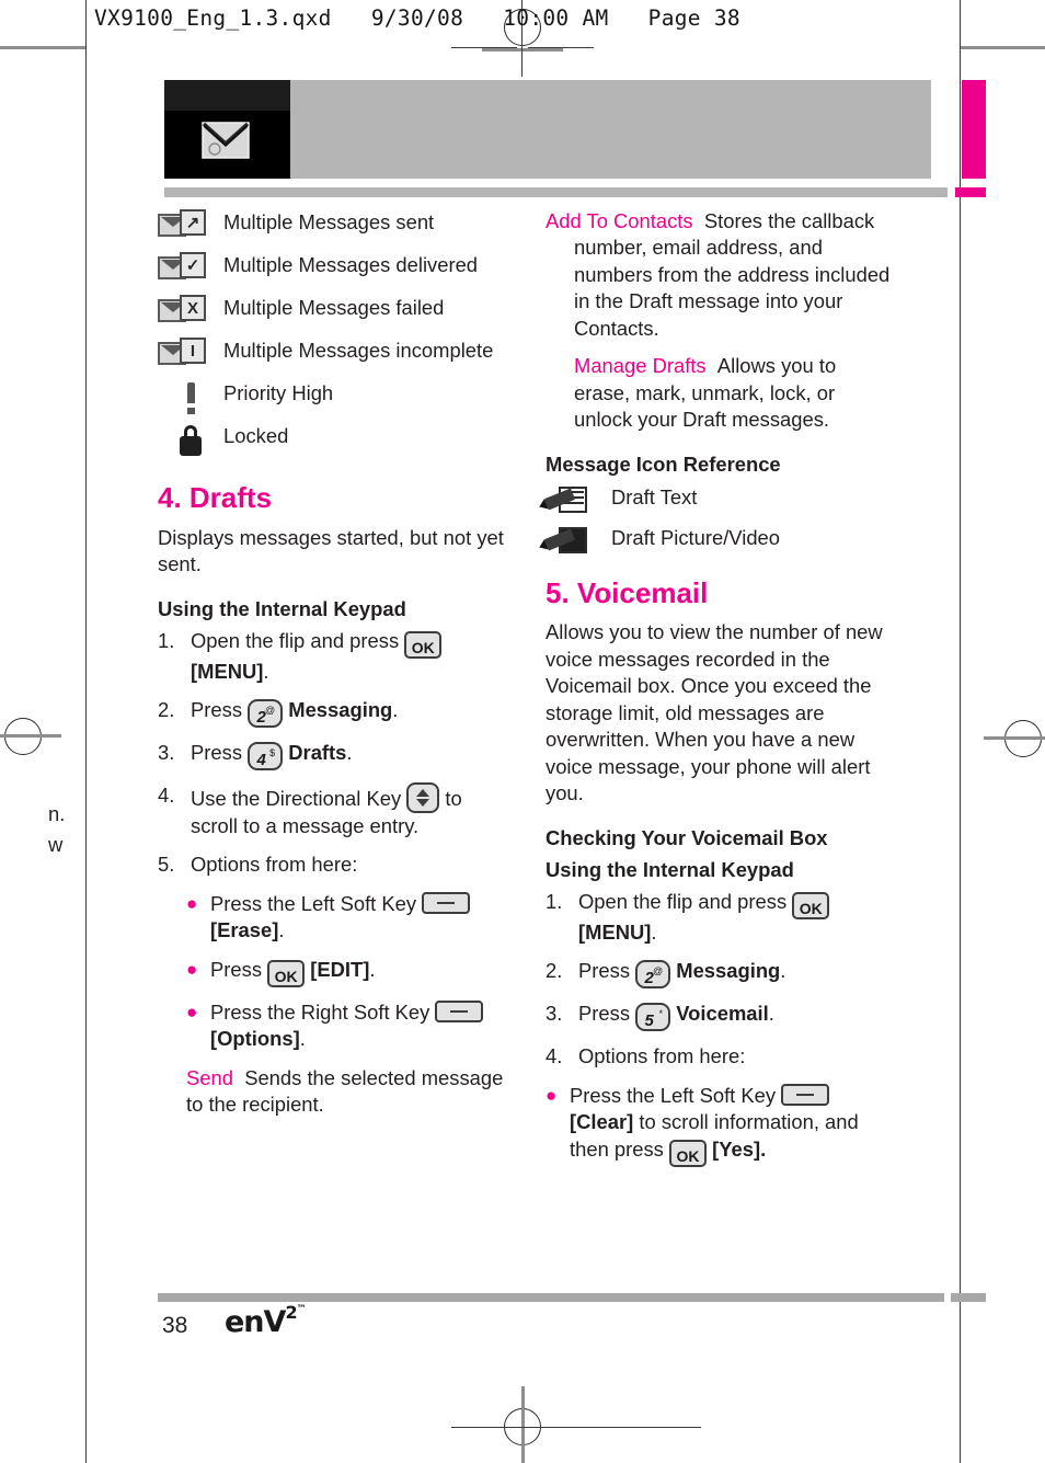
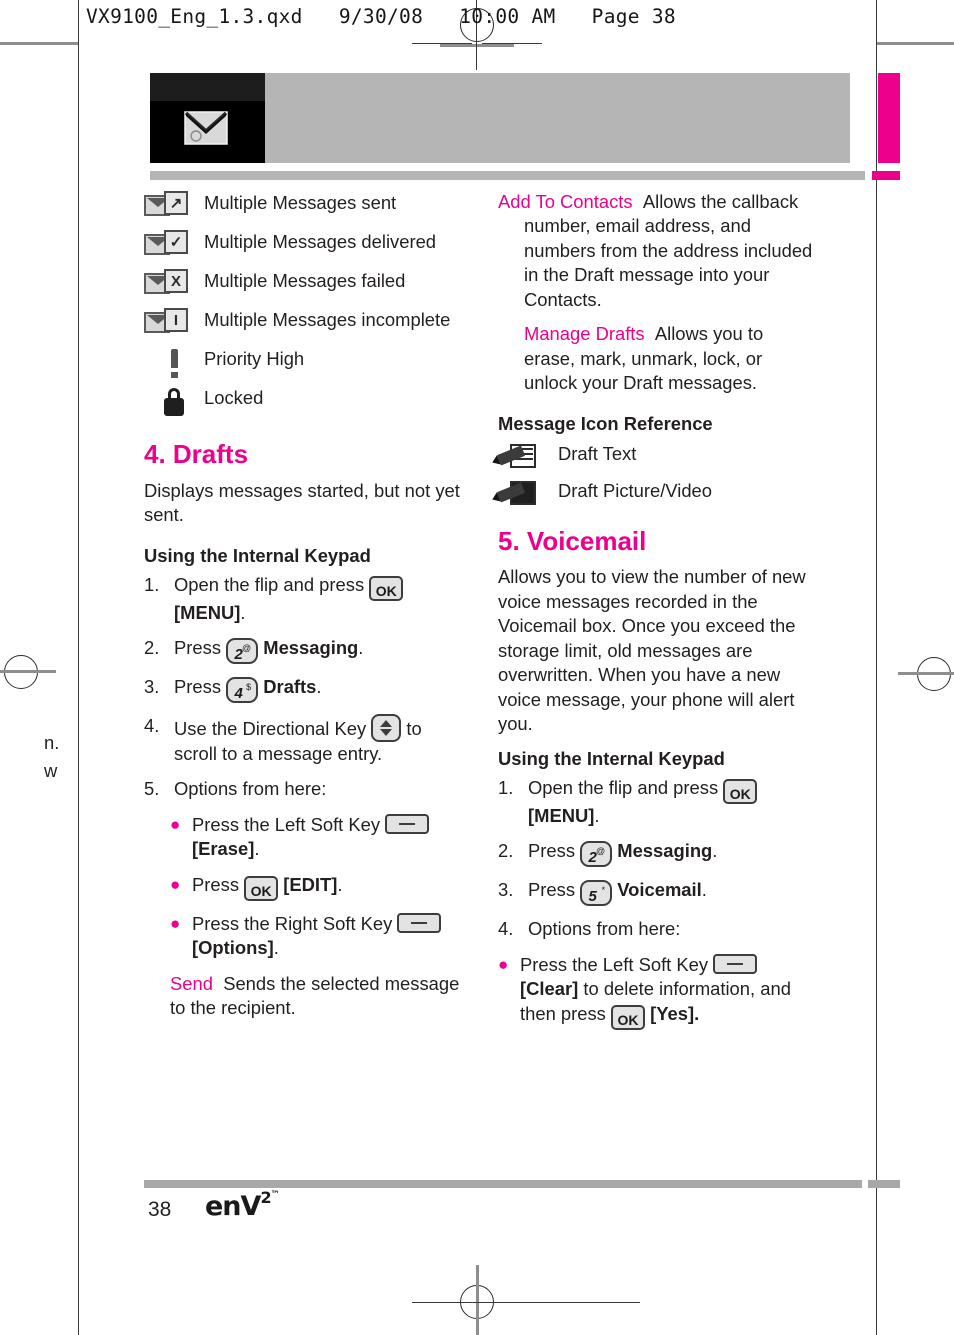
  VX9100_Eng_1.3.qxd 9/30/08 10:00 AM Page 38
  MESSAGING
  n.
  w
  ↗
  Multiple Messages sent
  ✓
  Multiple Messages delivered
  X
  Multiple Messages failed
  I
  Multiple Messages incomplete
  Priority High
  Locked
  4. Drafts
  Displays messages started, but not yet sent.
  Using the Internal Keypad
  1.
  Open the flip and press OK [MENU].
  2.
  Press 2
  @
  Messaging.
  3.
  Press 4
  $
  Drafts.
  4.
  Use the Directional Key to scroll to a message entry.
  5.
  Options from here:
  ●
  Press the Left Soft Key
  [Erase].
  ●
  Press OK [EDIT].
  ●
  Press the Right Soft Key
  [Options].
  Send Sends the selected message to the recipient.
- Add To Contacts Stores the callback number, email address, and numbers from the address included in the Draft message into your Contacts.
+ Add To Contacts Allows the callback number, email address, and numbers from the address included in the Draft message into your Contacts.
  Manage Drafts Allows you to erase, mark, unmark, lock, or unlock your Draft messages.
  Message Icon Reference
  Draft Text
  Draft Picture/Video
  5. Voicemail
  Allows you to view the number of new voice messages recorded in the Voicemail box. Once you exceed the storage limit, old messages are overwritten. When you have a new voice message, your phone will alert you.
- Checking Your Voicemail Box
  Using the Internal Keypad
  1.
  Open the flip and press OK [MENU].
  2.
  Press 2
  @
  Messaging.
  3.
  Press 5
  *
  Voicemail.
  4.
  Options from here:
  ●
  Press the Left Soft Key
- [Clear] to scroll information, and then press OK [Yes].
+ [Clear] to delete information, and then press OK [Yes].
  38
  enV2™
